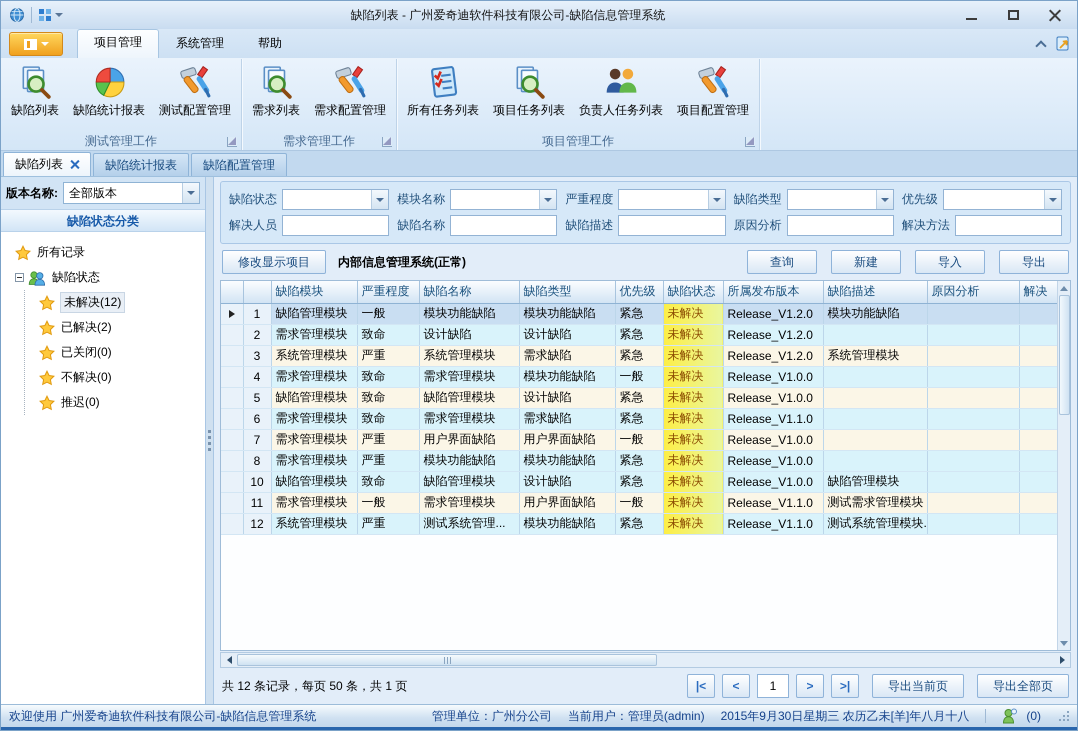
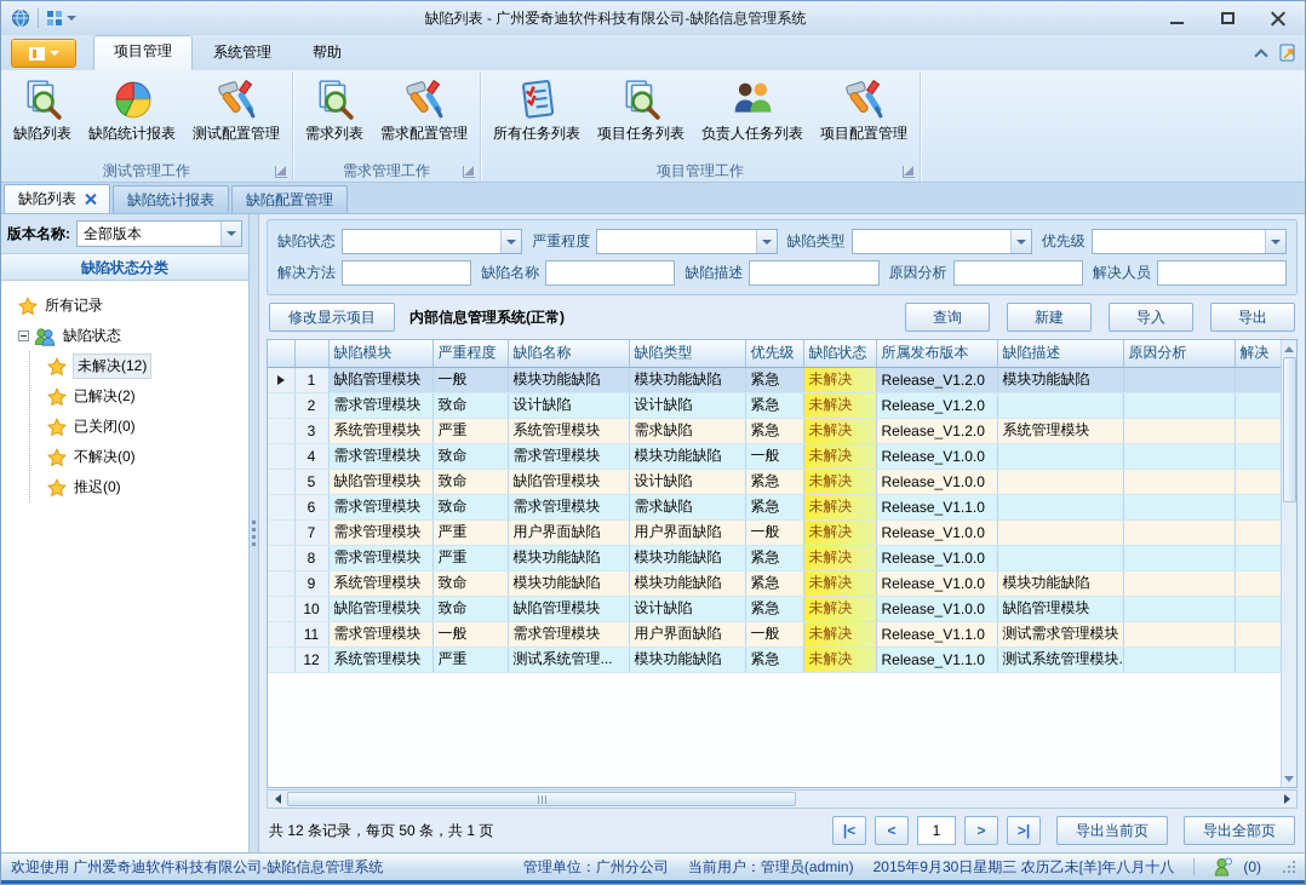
  缺陷列表 - 广州爱奇迪软件科技有限公司-缺陷信息管理系统
  项目管理
  系统管理
  帮助
  缺陷列表
  缺陷统计报表
  测试配置管理
  测试管理工作
  需求列表
  需求配置管理
  需求管理工作
  所有任务列表
  项目任务列表
  负责人任务列表
  项目配置管理
  项目管理工作
  缺陷列表
  缺陷统计报表
  缺陷配置管理
  版本名称:
  全部版本
  缺陷状态分类
  所有记录
  缺陷状态
  未解决(12)
  已解决(2)
  已关闭(0)
  不解决(0)
  推迟(0)
  缺陷状态
- 模块名称
  严重程度
  缺陷类型
  优先级
- 解决人员
+ 解决方法
  缺陷名称
  缺陷描述
  原因分析
- 解决方法
+ 解决人员
  修改显示项目
  内部信息管理系统(正常)
  查询
  新建
  导入
  导出
  		缺陷模块	严重程度	缺陷名称	缺陷类型	优先级	缺陷状态	所属发布版本	缺陷描述	原因分析	解决
  	1	缺陷管理模块	一般	模块功能缺陷	模块功能缺陷	紧急	未解决	Release_V1.2.0	模块功能缺陷
  	2	需求管理模块	致命	设计缺陷	设计缺陷	紧急	未解决	Release_V1.2.0
  	3	系统管理模块	严重	系统管理模块	需求缺陷	紧急	未解决	Release_V1.2.0	系统管理模块
  	4	需求管理模块	致命	需求管理模块	模块功能缺陷	一般	未解决	Release_V1.0.0
  	5	缺陷管理模块	致命	缺陷管理模块	设计缺陷	紧急	未解决	Release_V1.0.0
  	6	需求管理模块	致命	需求管理模块	需求缺陷	紧急	未解决	Release_V1.1.0
  	7	需求管理模块	严重	用户界面缺陷	用户界面缺陷	一般	未解决	Release_V1.0.0
  	8	需求管理模块	严重	模块功能缺陷	模块功能缺陷	紧急	未解决	Release_V1.0.0
+ 	9	系统管理模块	致命	模块功能缺陷	模块功能缺陷	紧急	未解决	Release_V1.0.0	模块功能缺陷
  	10	缺陷管理模块	致命	缺陷管理模块	设计缺陷	紧急	未解决	Release_V1.0.0	缺陷管理模块
  	11	需求管理模块	一般	需求管理模块	用户界面缺陷	一般	未解决	Release_V1.1.0	测试需求管理模块
  	12	系统管理模块	严重	测试系统管理...	模块功能缺陷	紧急	未解决	Release_V1.1.0	测试系统管理模块.
  共 12 条记录，每页 50 条，共 1 页
  |<
  <
  1
  >
  >|
  导出当前页
  导出全部页
  欢迎使用 广州爱奇迪软件科技有限公司-缺陷信息管理系统
  管理单位：广州分公司
  当前用户：管理员(admin)
  2015年9月30日星期三 农历乙未[羊]年八月十八
  (0)
